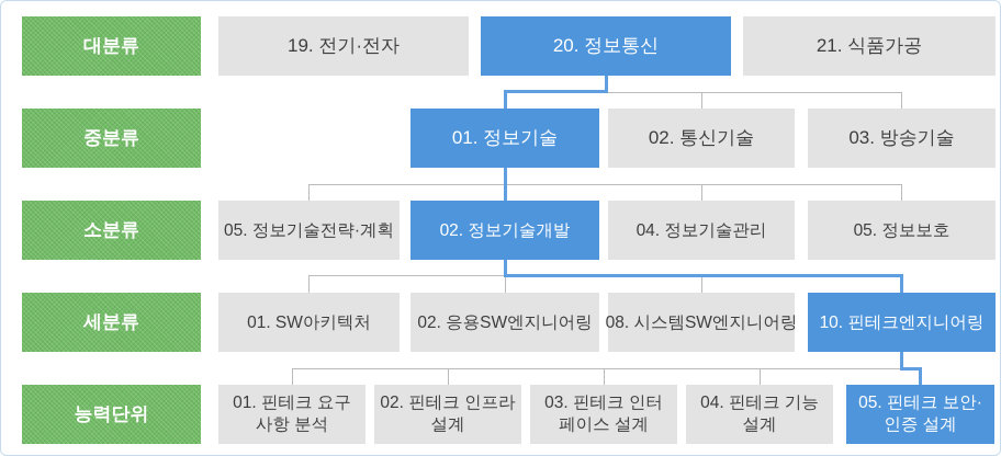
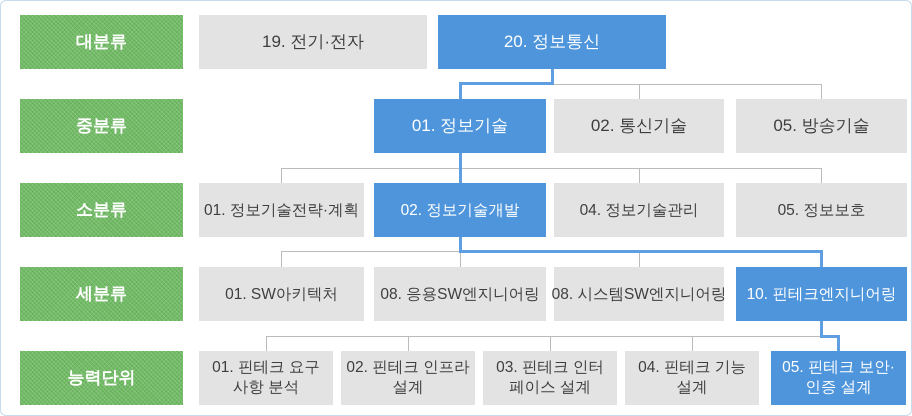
  대분류
  중분류
  소분류
  세분류
  능력단위
  19. 전기·전자
  20. 정보통신
- 21. 식품가공
  01. 정보기술
  02. 통신기술
- 03. 방송기술
+ 05. 방송기술
- 05. 정보기술전략·계획
+ 01. 정보기술전략·계획
  02. 정보기술개발
  04. 정보기술관리
  05. 정보보호
  01. SW아키텍처
- 02. 응용SW엔지니어링
+ 08. 응용SW엔지니어링
  08. 시스템SW엔지니어링
  10. 핀테크엔지니어링
  01. 핀테크 요구 사항 분석
  02. 핀테크 인프라 설계
  03. 핀테크 인터 페이스 설계
  04. 핀테크 기능 설계
  05. 핀테크 보안· 인증 설계
